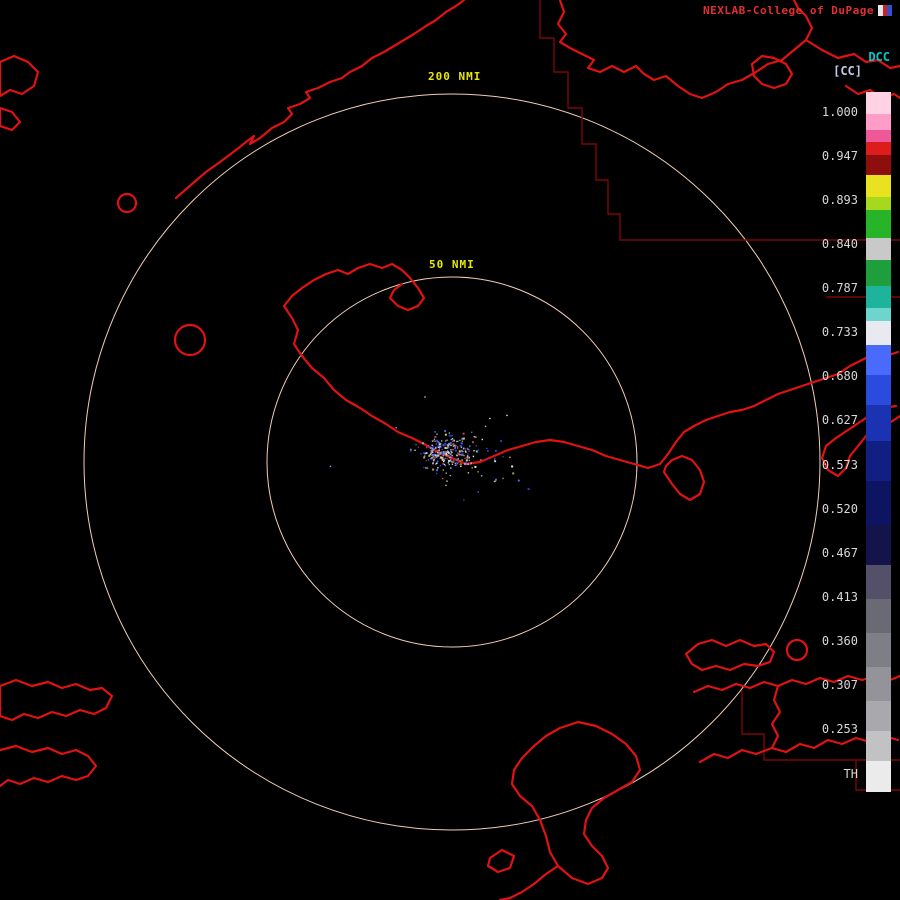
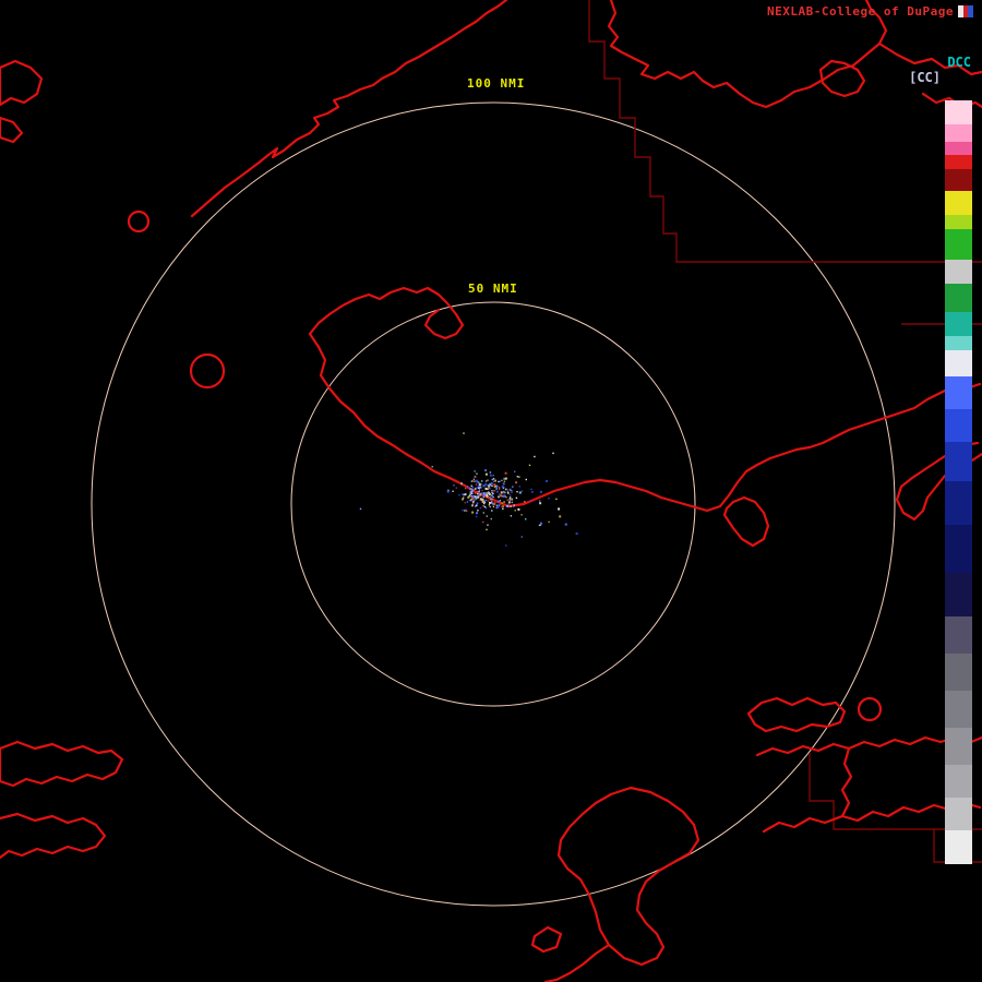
- 200 NMI
+ 100 NMI
  50 NMI
  NEXLAB-College of DuPage
  DCC
  [CC]
- 1.000
- 0.947
- 0.893
- 0.840
- 0.787
- 0.733
- 0.680
- 0.627
- 0.573
- 0.520
- 0.467
- 0.413
- 0.360
- 0.307
- 0.253
- TH
